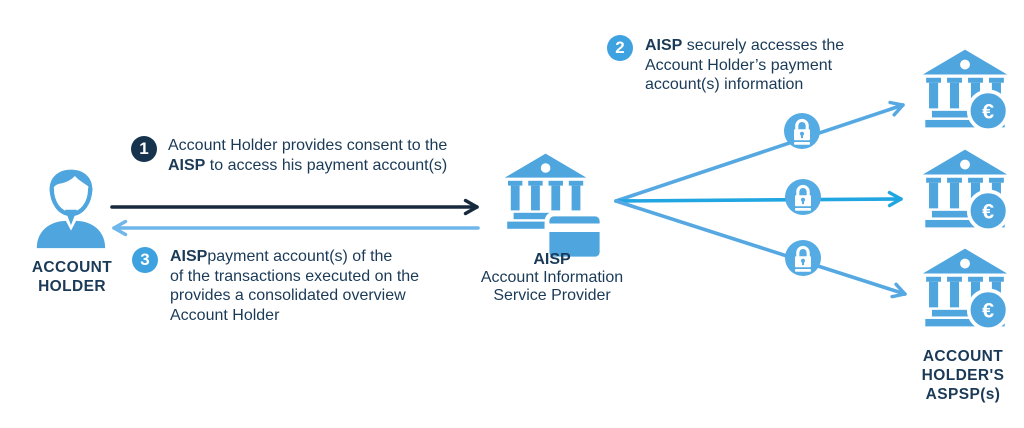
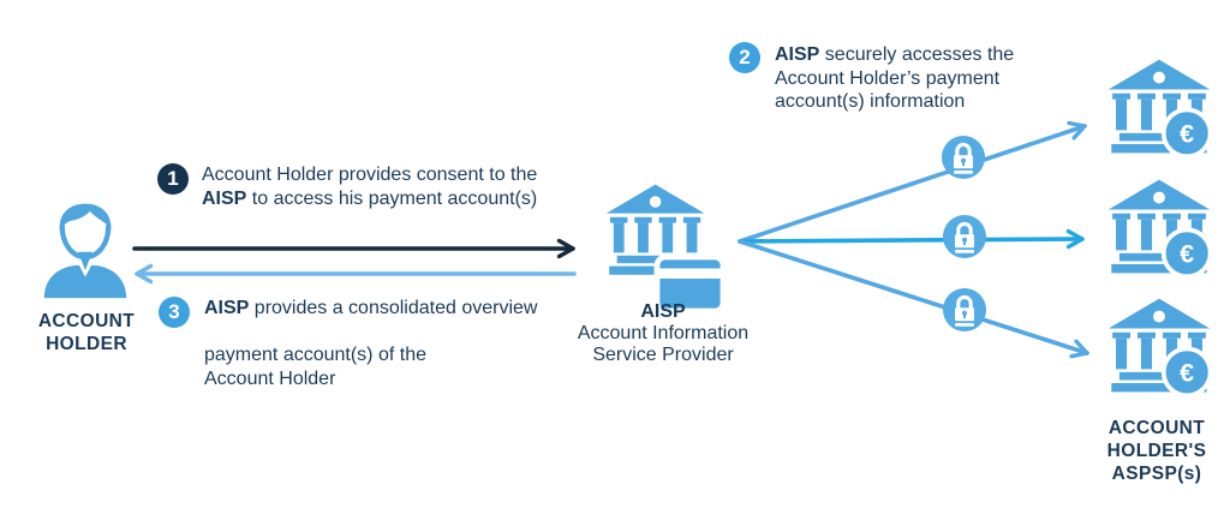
  ACCOUNT
  HOLDER
  1
  Account Holder provides consent to the
  AISP to access his payment account(s)
  3
- AISPpayment account(s) of the
+ AISP provides a consolidated overview
- of the transactions executed on the
- provides a consolidated overview
+ payment account(s) of the
  Account Holder
  AISP
  Account Information
  Service Provider
  2
  AISP securely accesses the
  Account Holder’s payment
  account(s) information
  ACCOUNT
  HOLDER'S
  ASPSP(s)
